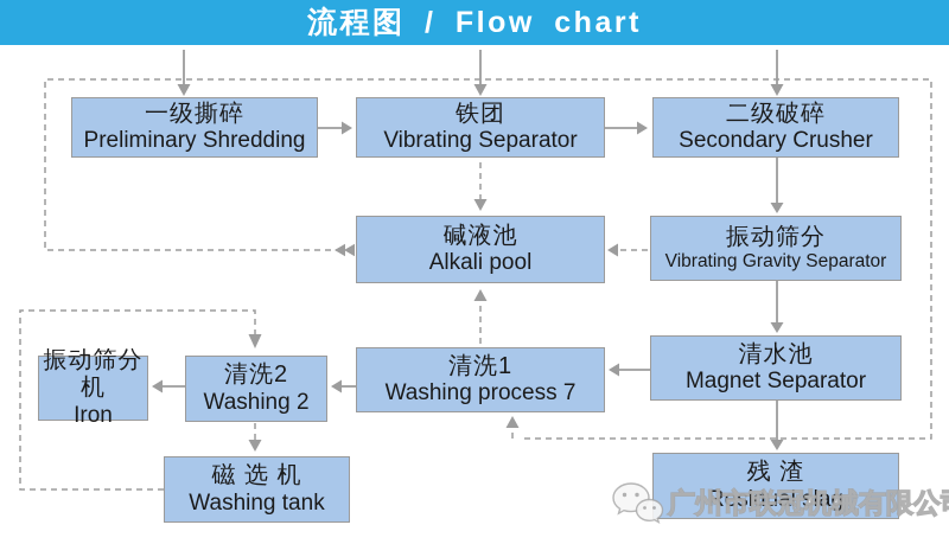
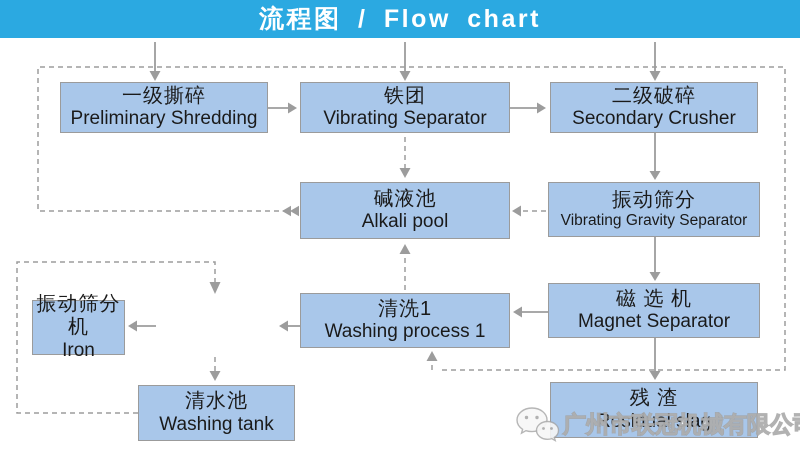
  流程图 / Flow chart
  一级撕碎
  Preliminary Shredding
  铁团
  Vibrating Separator
  二级破碎
  Secondary Crusher
  碱液池
  Alkali pool
  振动筛分
  Vibrating Gravity Separator
- 清水池
+ 磁 选 机
  Magnet Separator
  清洗1
- Washing process 7
+ Washing process 1
- 清洗2
- Washing 2
  振动筛分机
  Iron
- 磁 选 机
+ 清水池
  Washing tank
  残 渣
  Residual slag
  广州市联冠机械有限公
